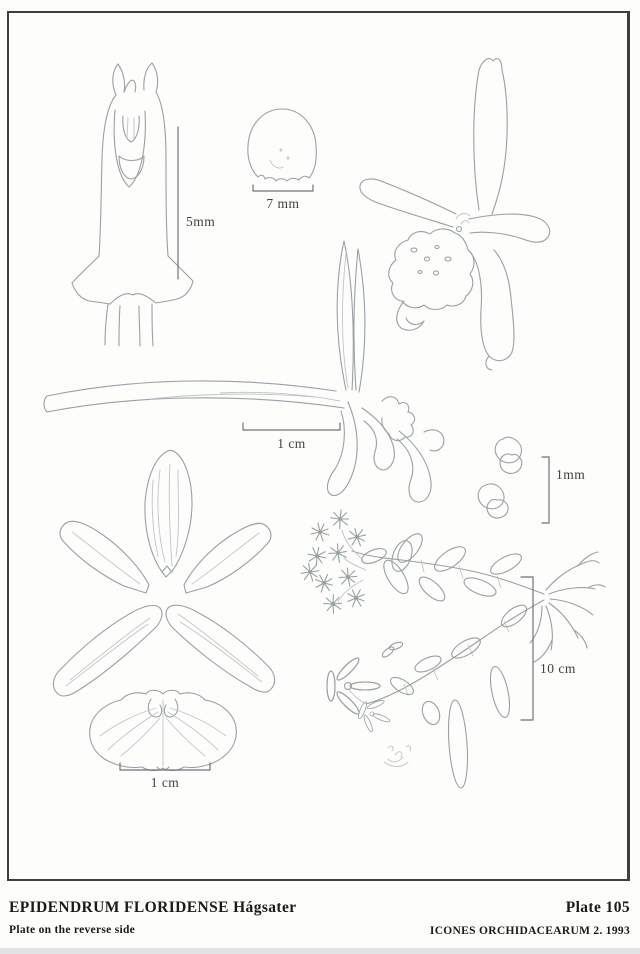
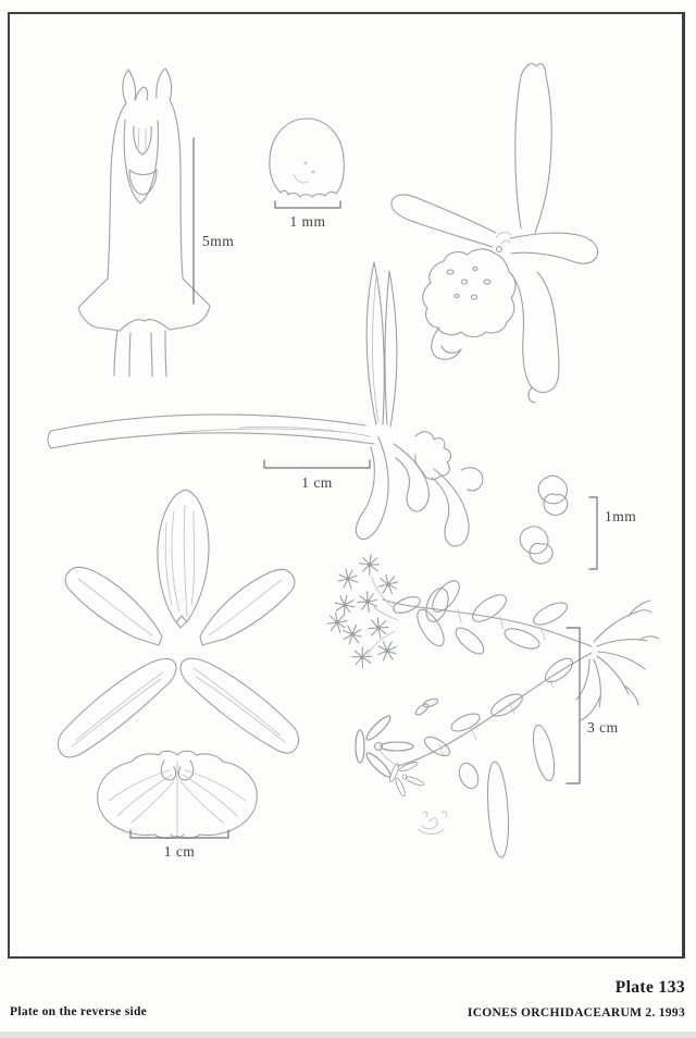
  5mm
- 7 mm
+ 1 mm
  1 cm
  1mm
- 10 cm
+ 3 cm
  1 cm
- EPIDENDRUM FLORIDENSE Hágsater
  Plate on the reverse side
- Plate 105
+ Plate 133
  ICONES ORCHIDACEARUM 2. 1993
